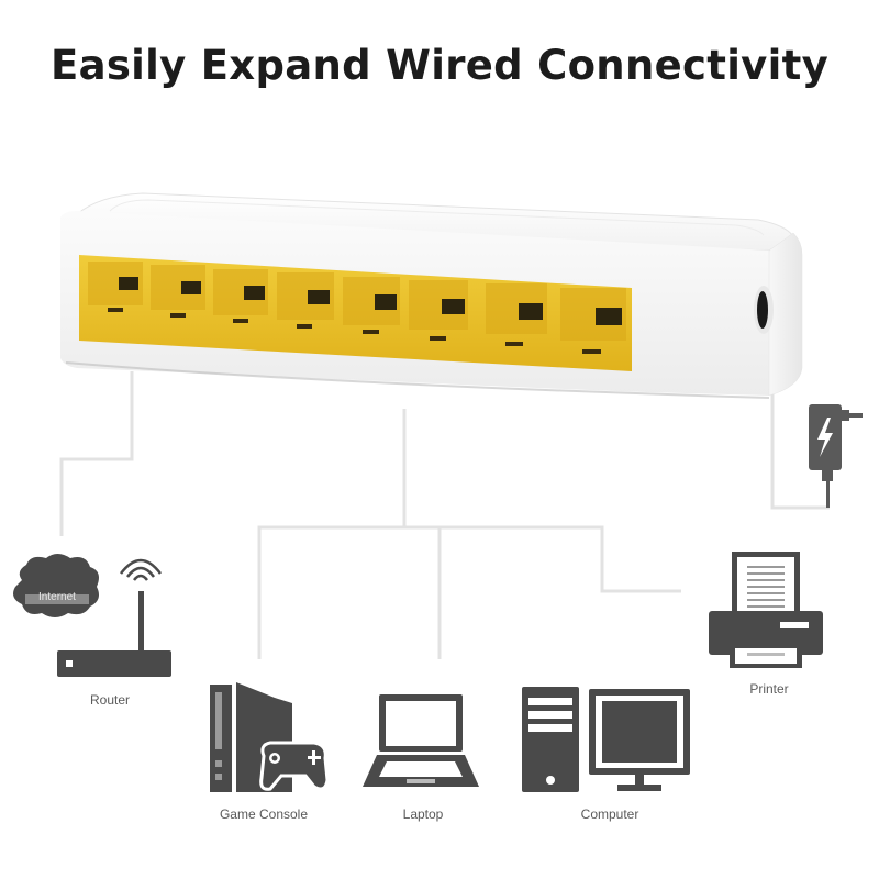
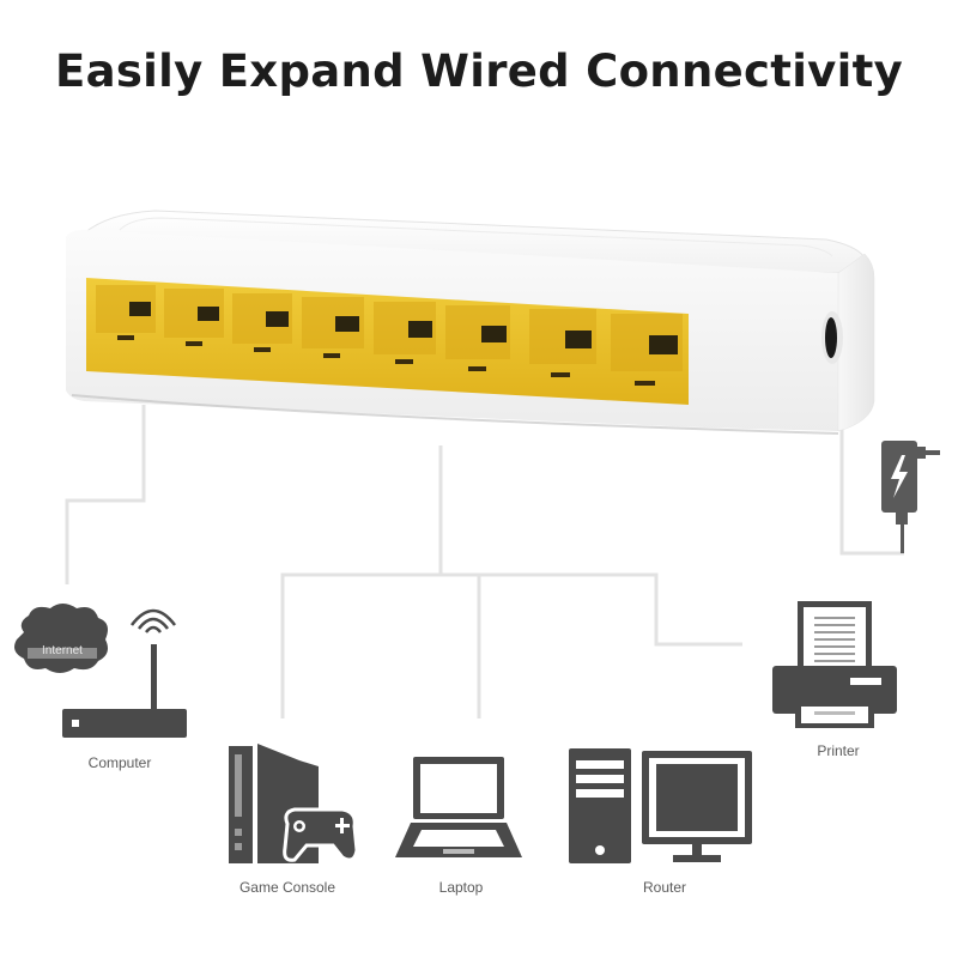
  Easily Expand Wired Connectivity
  Internet
- Router
+ Computer
  Game Console
  Laptop
- Computer
+ Router
  Printer
